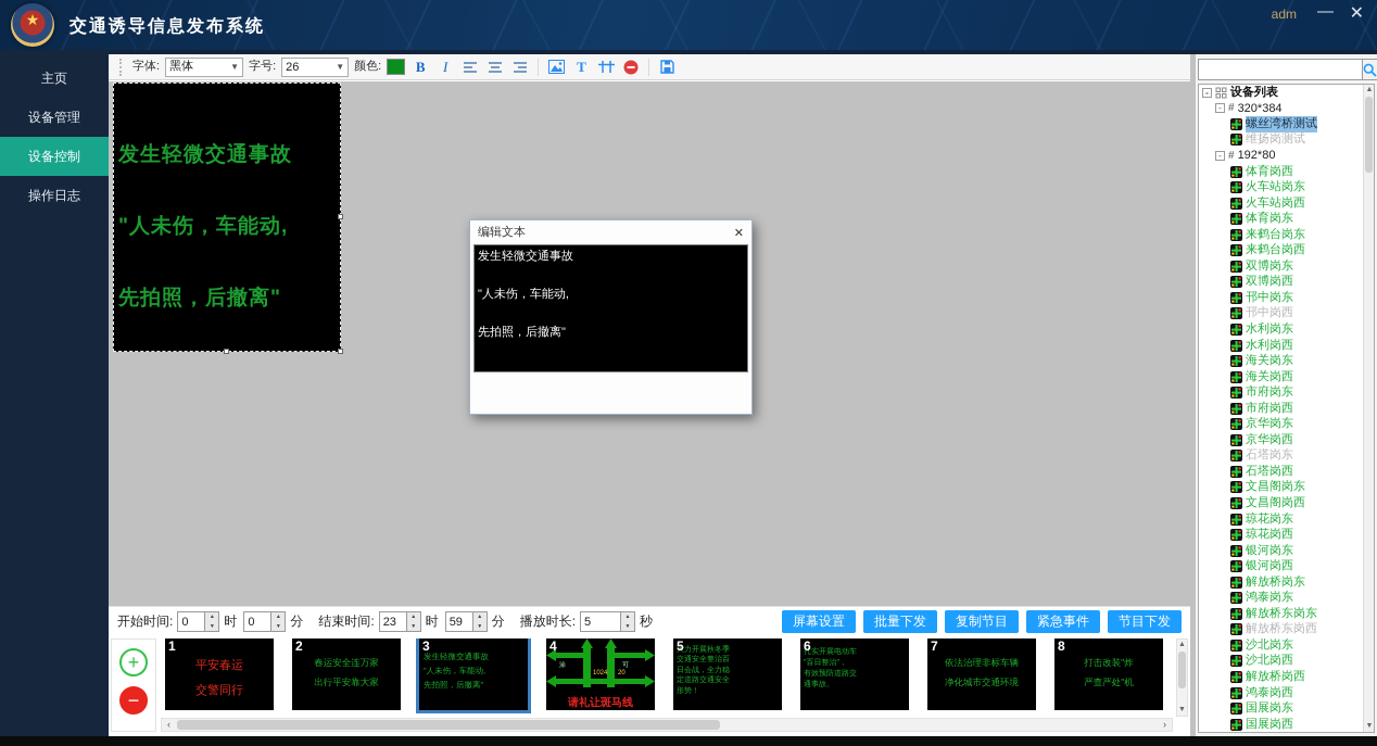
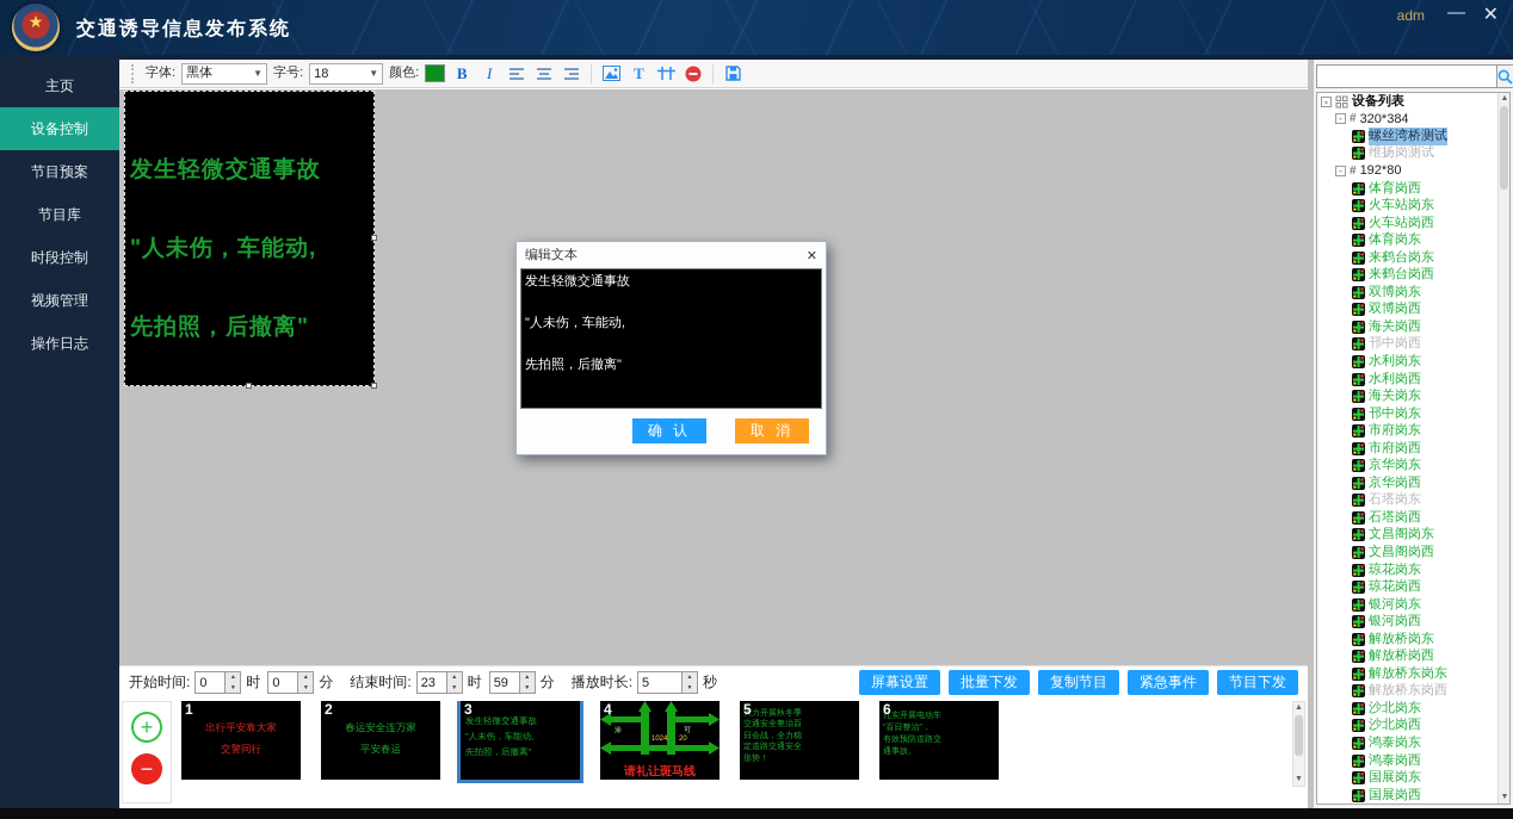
  ★
  交通诱导信息发布系统
  adm
  —
  ✕
  主页
- 设备管理
  设备控制
+ 节目预案
+ 节目库
+ 时段控制
+ 视频管理
  操作日志
  字体:
  黑体
  ▼
  字号:
- 26
+ 18
  ▼
  颜色:
  B
  I
  T
  发生轻微交通事故
  "人未伤，车能动,
  先拍照，后撤离"
  开始时间:
  0
  时
  0
  分
  结束时间:
  23
  时
  59
  分
  播放时长:
  5
  秒
  屏幕设置
  批量下发
  复制节目
  紧急事件
  节目下发
  +
  −
  1
- 平安春运
+ 出行平安靠大家
  交警同行
  2
  春运安全连万家
- 出行平安靠大家
+ 平安春运
  3
  发生轻微交通事故
  "人未伤，车能动,
  先拍照，后撤离"
  4
  请礼让斑马线
  5
  6
- 7
- 依法治理非标车辆
- 净化城市交通环境
- 8
- 打击改装"炸
- 严查严处"机
- ‹
- ›
  编辑文本
  ✕
  发生轻微交通事故
  "人未伤，车能动,
  先拍照，后撤离"
+ 确 认
+ 取 消
  -
  设备列表
  -
  #
  320*384
  螺丝湾桥测试
  维扬岗测试
  -
  #
  192*80
  体育岗西
  火车站岗东
  火车站岗西
  体育岗东
  来鹤台岗东
  来鹤台岗西
  双博岗东
  双博岗西
- 邗中岗东
+ 海关岗西
  邗中岗西
  水利岗东
  水利岗西
  海关岗东
- 海关岗西
+ 邗中岗东
  市府岗东
  市府岗西
  京华岗东
  京华岗西
  石塔岗东
  石塔岗西
  文昌阁岗东
  文昌阁岗西
  琼花岗东
  琼花岗西
  银河岗东
  银河岗西
  解放桥岗东
- 鸿泰岗东
+ 解放桥岗西
  解放桥东岗东
  解放桥东岗西
  沙北岗东
  沙北岗西
- 解放桥岗西
+ 鸿泰岗东
  鸿泰岗西
  国展岗东
  国展岗西
